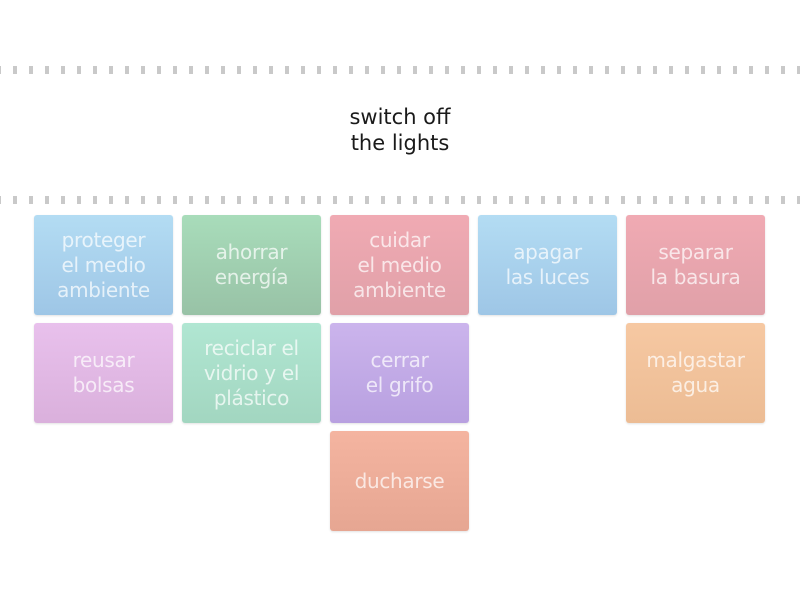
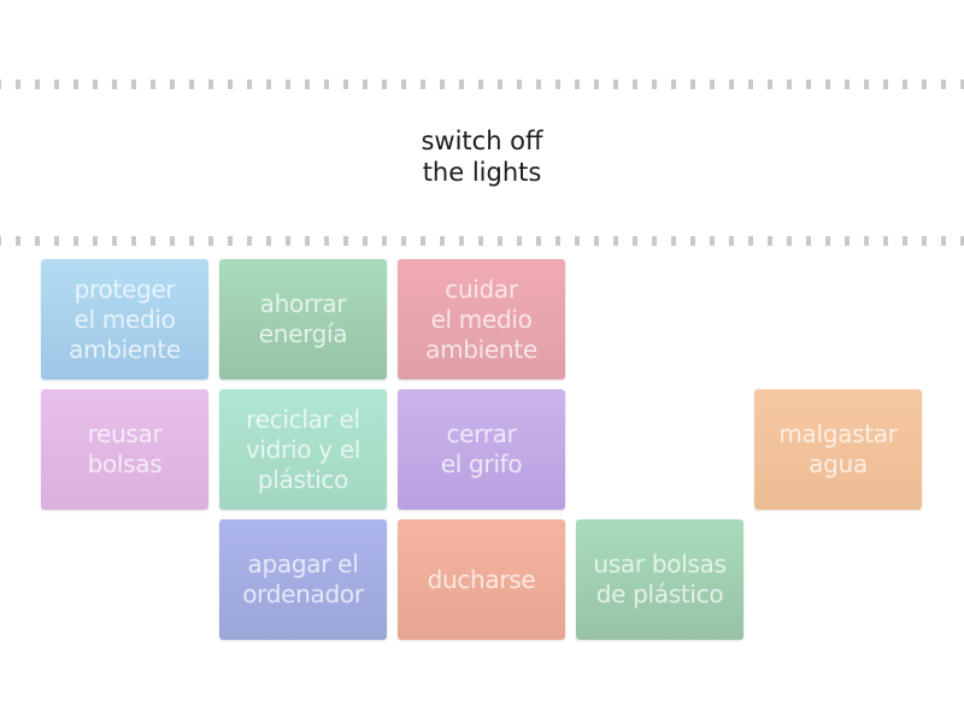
  switch off
  the lights
  proteger
  el medio
  ambiente
  ahorrar
  energía
  cuidar
  el medio
  ambiente
- apagar
- las luces
- separar
- la basura
  reusar
  bolsas
  reciclar el
  vidrio y el
  plástico
  cerrar
  el grifo
  malgastar
  agua
+ apagar el
+ ordenador
  ducharse
+ usar bolsas
+ de plástico
